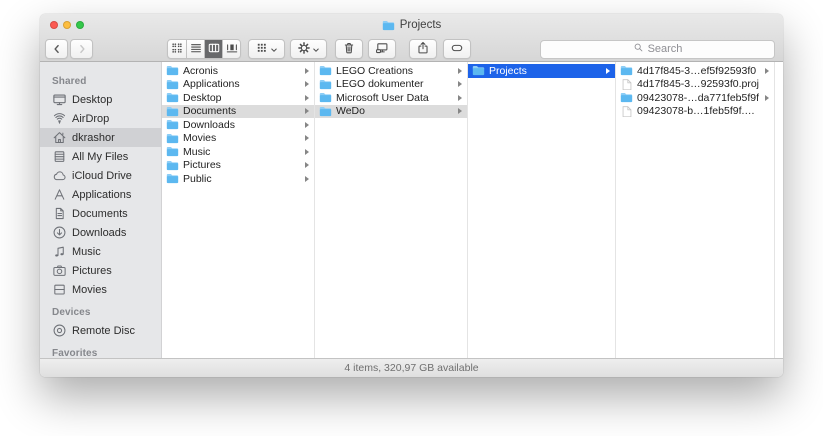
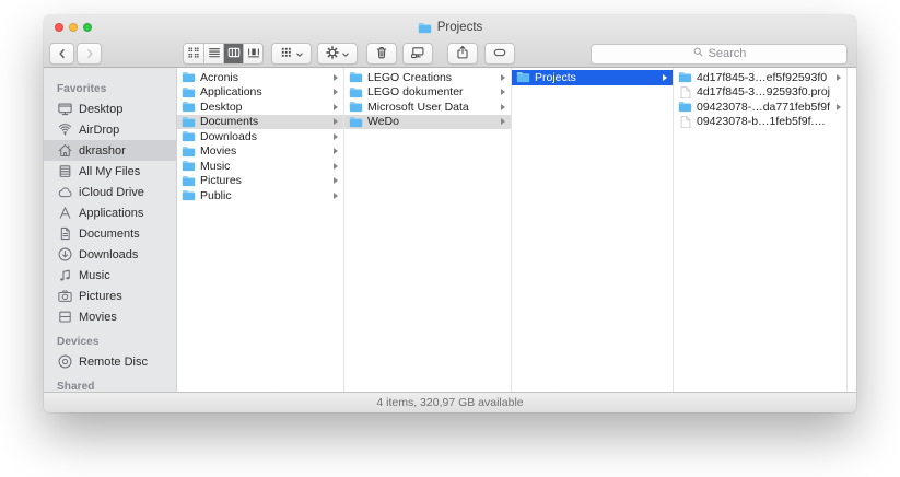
  Projects
  Search
- Shared
+ Favorites
  Desktop
  AirDrop
  dkrashor
  All My Files
  iCloud Drive
  Applications
  Documents
  Downloads
  Music
  Pictures
  Movies
  Devices
  Remote Disc
- Favorites
+ Shared
  Acronis
  Applications
  Desktop
  Documents
  Downloads
  Movies
  Music
  Pictures
  Public
  LEGO Creations
  LEGO dokumenter
  Microsoft User Data
  WeDo
  Projects
  4d17f845-3…ef5f92593f0
  4d17f845-3…92593f0.proj
  09423078-…da771feb5f9f
  09423078-b…1feb5f9f.pro
  4 items, 320,97 GB available
